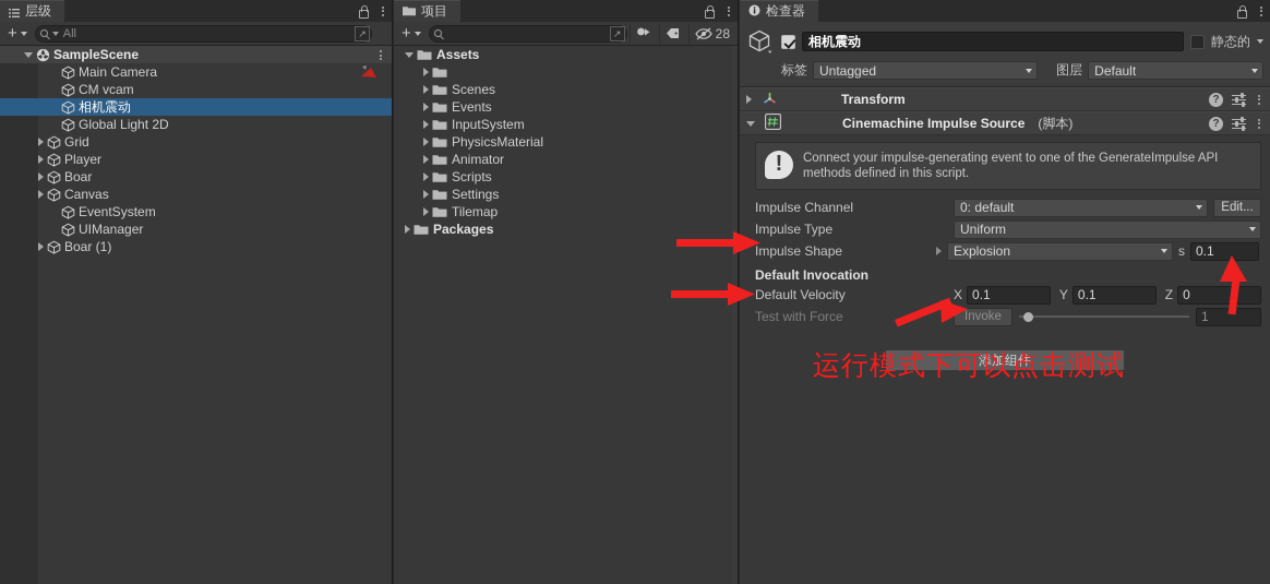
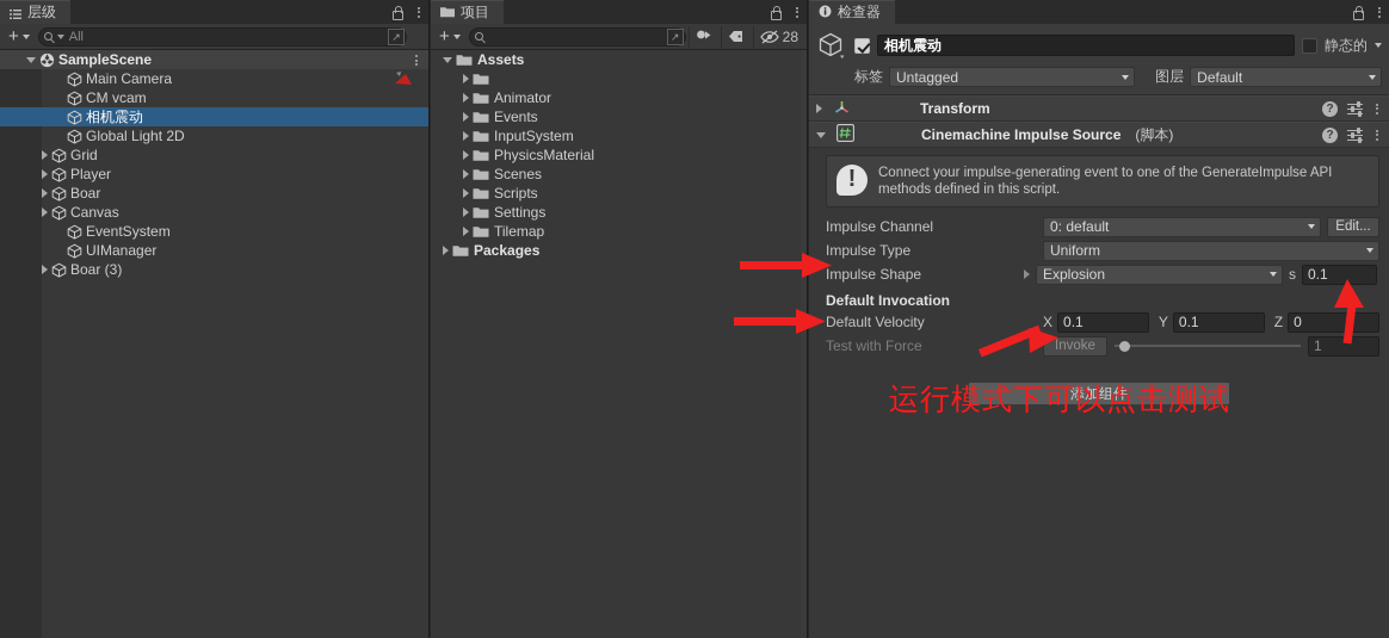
  层级
  +
  All
  ↗
  SampleScene
  Main Camera
  CM vcam
  相机震动
  Global Light 2D
  Grid
  Player
  Boar
  Canvas
  EventSystem
  UIManager
- Boar (1)
+ Boar (3)
  项目
  +
  ↗
  28
  Assets
- Scenes
+ Animator
  Events
  InputSystem
  PhysicsMaterial
- Animator
+ Scenes
  Scripts
  Settings
  Tilemap
  Packages
  检查器
  相机震动
  静态的
  标签
  Untagged
  图层
  Default
  Transform
  ?
  Cinemachine Impulse Source
  (脚本)
  ?
  !
  Connect your impulse-generating event to one of the GenerateImpulse API methods defined in this script.
  Impulse Channel
  0: default
  Edit...
  Impulse Type
  Uniform
  Impulse Shape
  Explosion
  s
  0.1
  Default Invocation
  Default Velocity
  X
  0.1
  Y
  0.1
  Z
  0
  Test with Force
  Invoke
  1
  添加组件
  运行模式下可以点击测试
